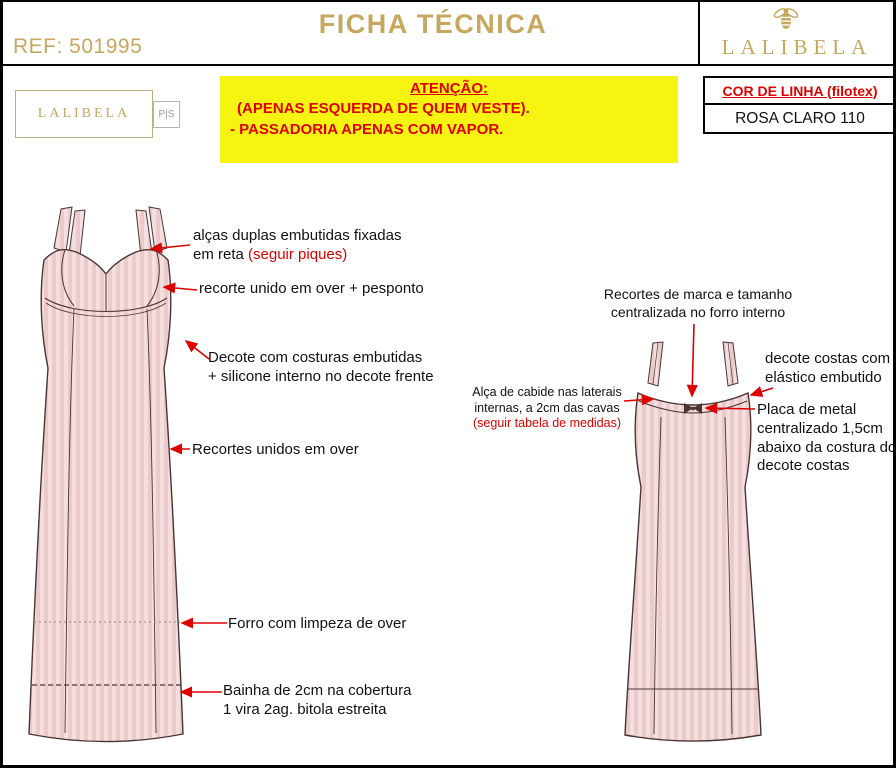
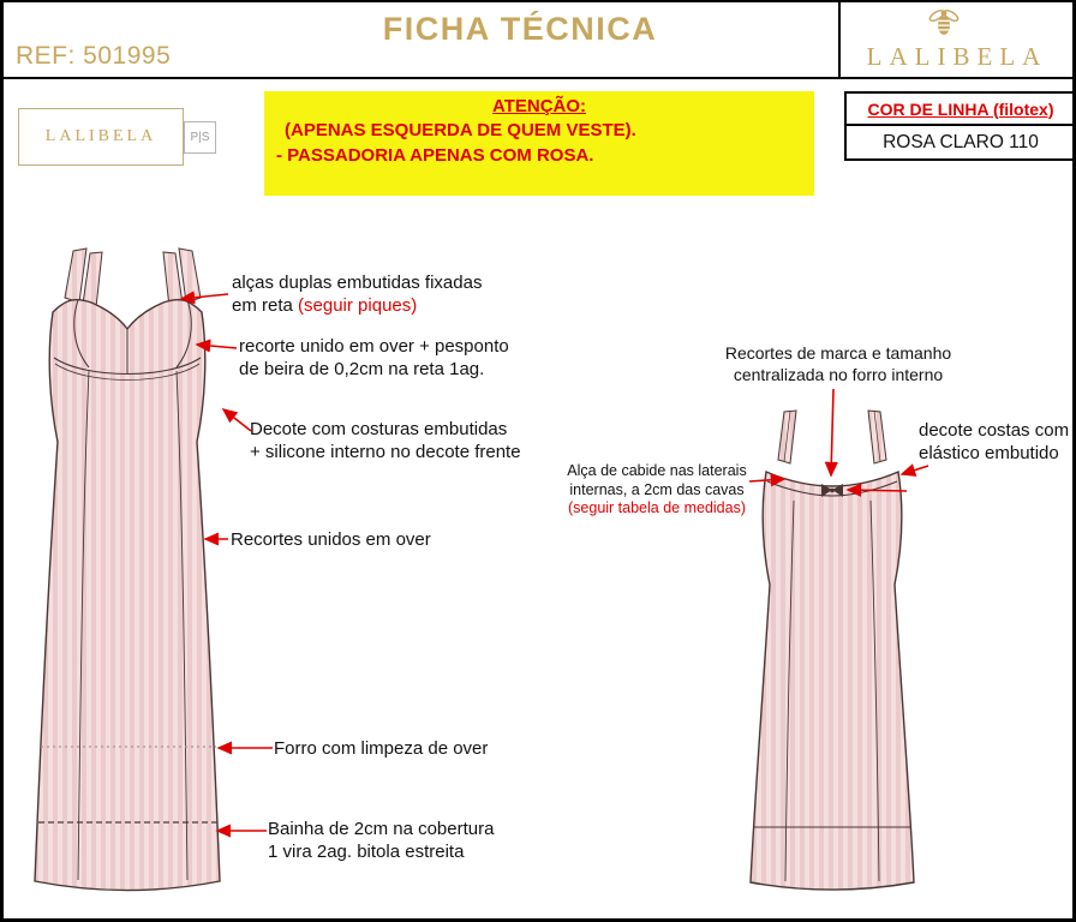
  FICHA TÉCNICA
  REF: 501995
  LALIBELA
  LALIBELA
  P|S
  ATENÇÃO:
  (APENAS ESQUERDA DE QUEM VESTE).
- - PASSADORIA APENAS COM VAPOR.
+ - PASSADORIA APENAS COM ROSA.
  COR DE LINHA (filotex)
  ROSA CLARO 110
  alças duplas embutidas fixadas
  em reta (seguir piques)
  recorte unido em over + pesponto
+ de beira de 0,2cm na reta 1ag.
  Decote com costuras embutidas
  + silicone interno no decote frente
  Recortes unidos em over
  Forro com limpeza de over
  Bainha de 2cm na cobertura
  1 vira 2ag. bitola estreita
  Recortes de marca e tamanho
  centralizada no forro interno
  decote costas com
  elástico embutido
  Alça de cabide nas laterais
  internas, a 2cm das cavas
  (seguir tabela de medidas)
- Placa de metal
- centralizado 1,5cm
- abaixo da costura do
- decote costas
